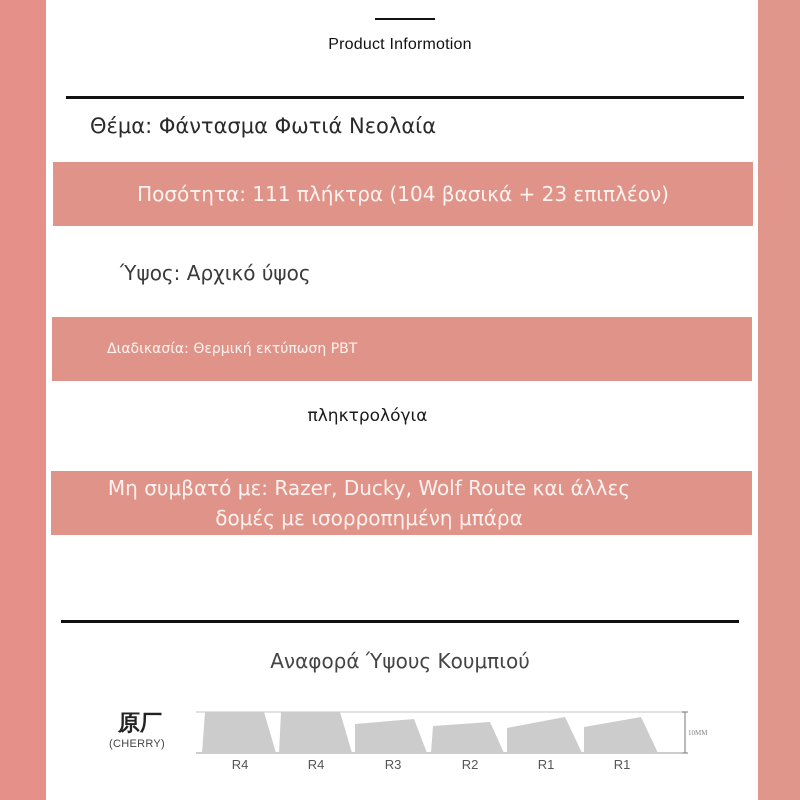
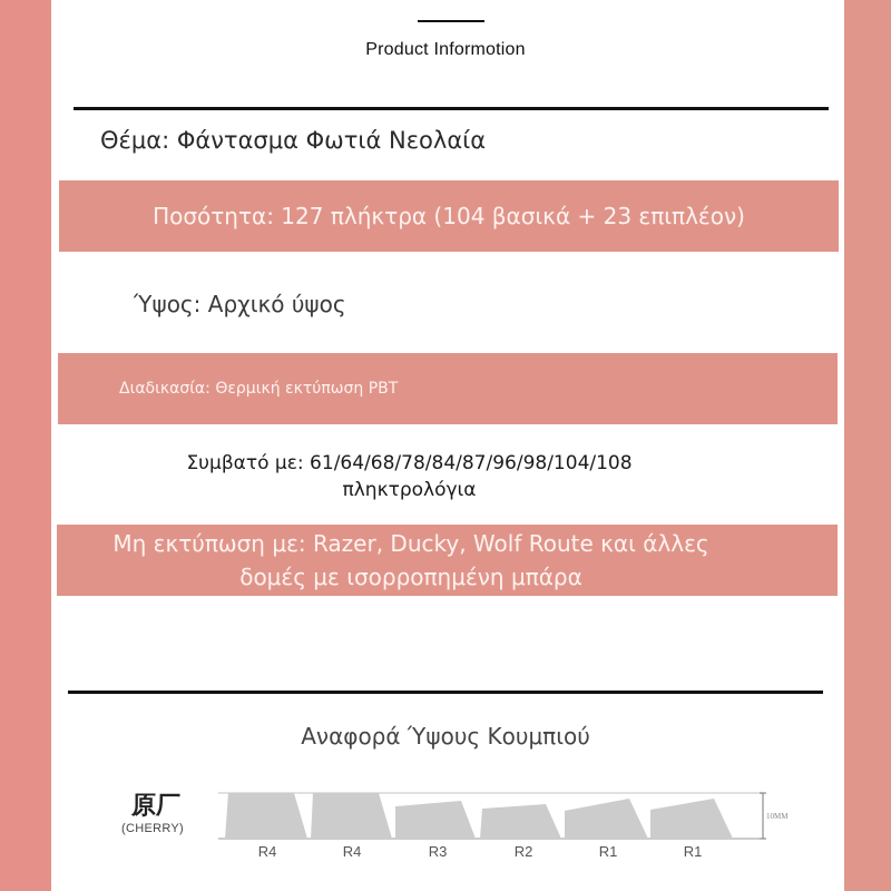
  Product Informotion
  Θέμα: Φάντασμα Φωτιά Νεολαία
- Ποσότητα: 111 πλήκτρα (104 βασικά + 23 επιπλέον)
+ Ποσότητα: 127 πλήκτρα (104 βασικά + 23 επιπλέον)
  Ύψος: Αρχικό ύψος
  Διαδικασία: Θερμική εκτύπωση PBT
+ Συμβατό με: 61/64/68/78/84/87/96/98/104/108
  πληκτρολόγια
- Μη συμβατό με: Razer, Ducky, Wolf Route και άλλες
+ Μη εκτύπωση με: Razer, Ducky, Wolf Route και άλλες
  δομές με ισορροπημένη μπάρα
  Αναφορά Ύψους Κουμπιού
  原厂
  (CHERRY)
  10MM
  R4
  R4
  R3
  R2
  R1
  R1
